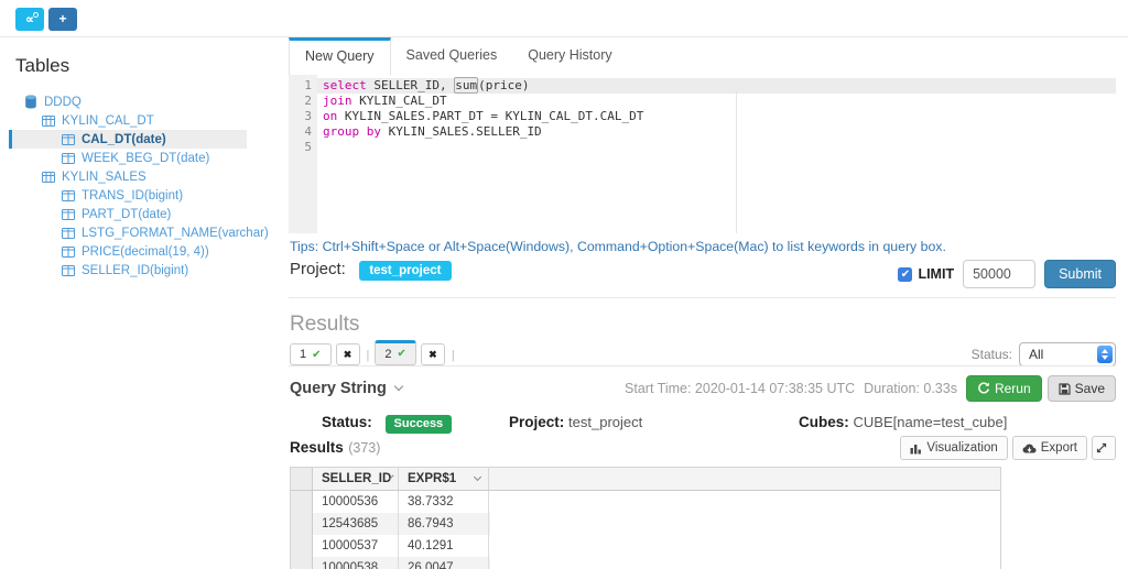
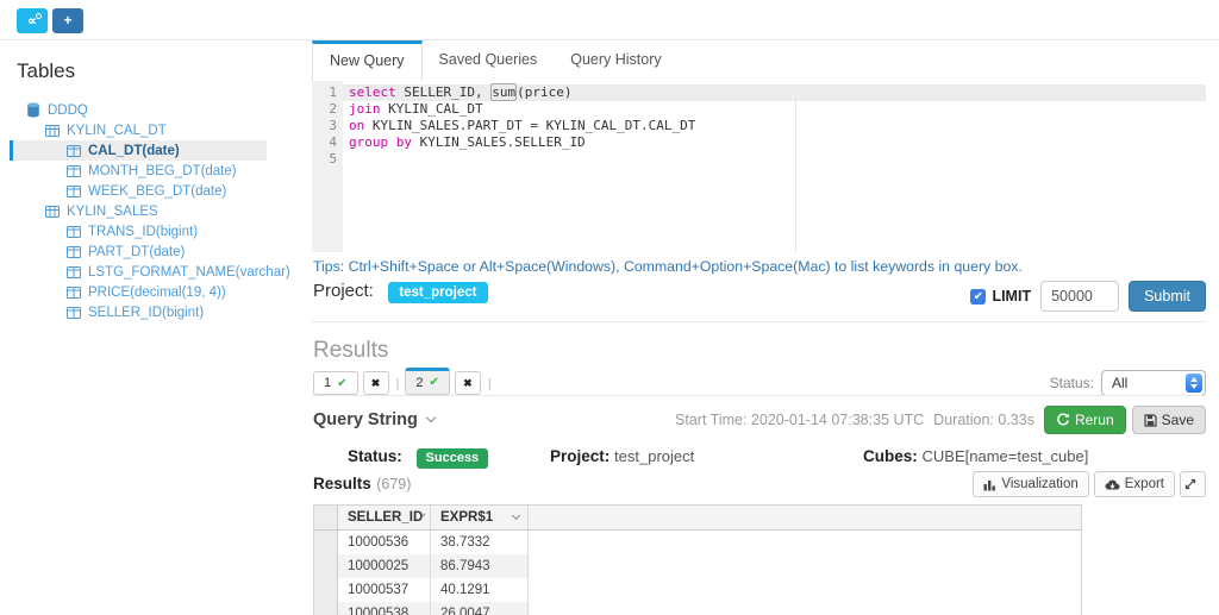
  ∝
  +
  Tables
  DDDQ
  KYLIN_CAL_DT
  CAL_DT(date)
+ MONTH_BEG_DT(date)
  WEEK_BEG_DT(date)
  KYLIN_SALES
  TRANS_ID(bigint)
  PART_DT(date)
  LSTG_FORMAT_NAME(varchar)
  PRICE(decimal(19, 4))
  SELLER_ID(bigint)
  New Query
  Saved Queries
  Query History
  1
  2
  3
  4
  5
  select SELLER_ID, sum(price)
  join KYLIN_CAL_DT
  on KYLIN_SALES.PART_DT = KYLIN_CAL_DT.CAL_DT
  group by KYLIN_SALES.SELLER_ID
  Tips: Ctrl+Shift+Space or Alt+Space(Windows), Command+Option+Space(Mac) to list keywords in query box.
  Project: test_project
  ✔
  LIMIT
  50000
  Submit
  Results
  1
  ✔
  ✖
  |
  2
  ✔
  ✖
  |
  Status:
  All
  Query String
  Start Time: 2020-01-14 07:38:35 UTC
  Duration: 0.33s
  Rerun
  Save
  Status: Success
  Project: test_project
  Cubes: CUBE[name=test_cube]
- Results (373)
+ Results (679)
  Visualization
  Export
  SELLER_ID
  EXPR$1
  10000536
  38.7332
- 12543685
+ 10000025
  86.7943
  10000537
  40.1291
  10000538
  26.0047
